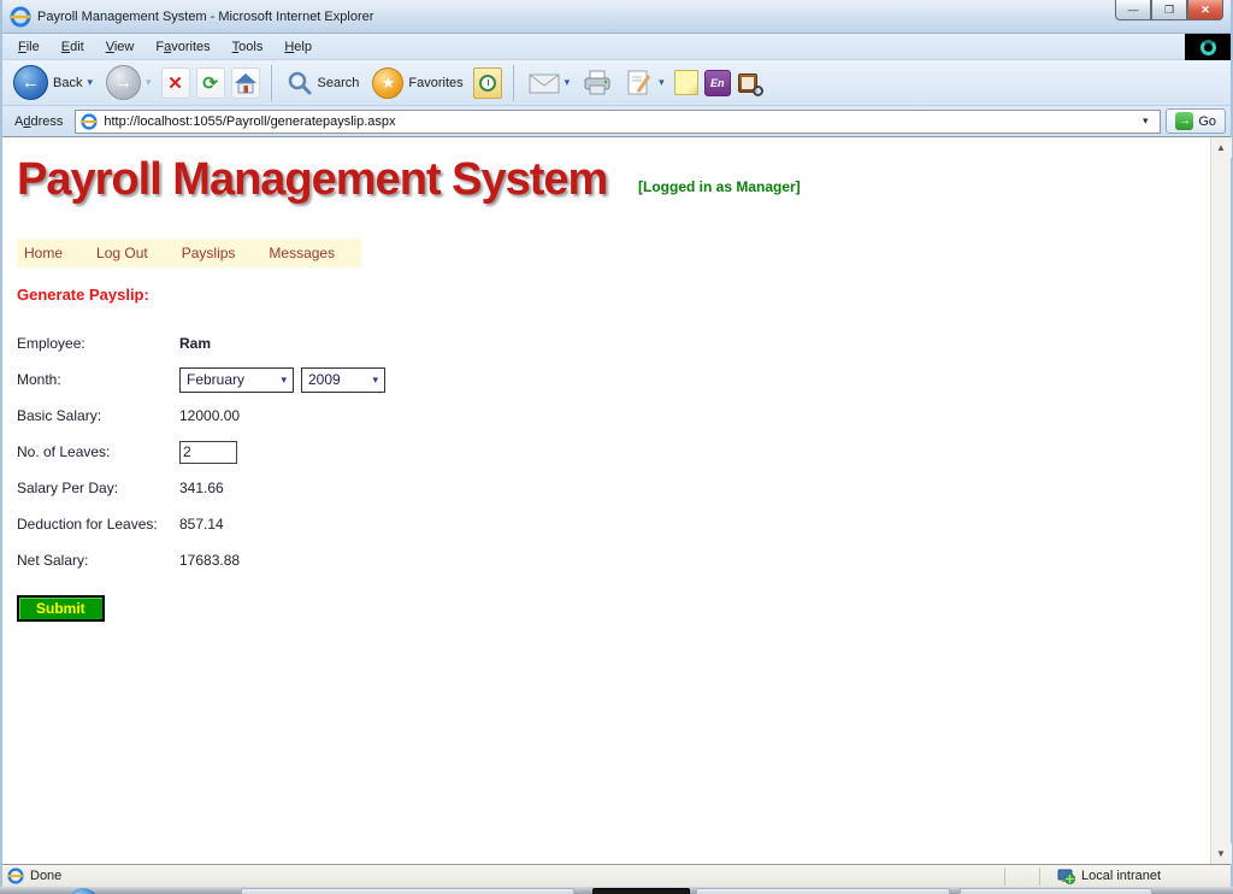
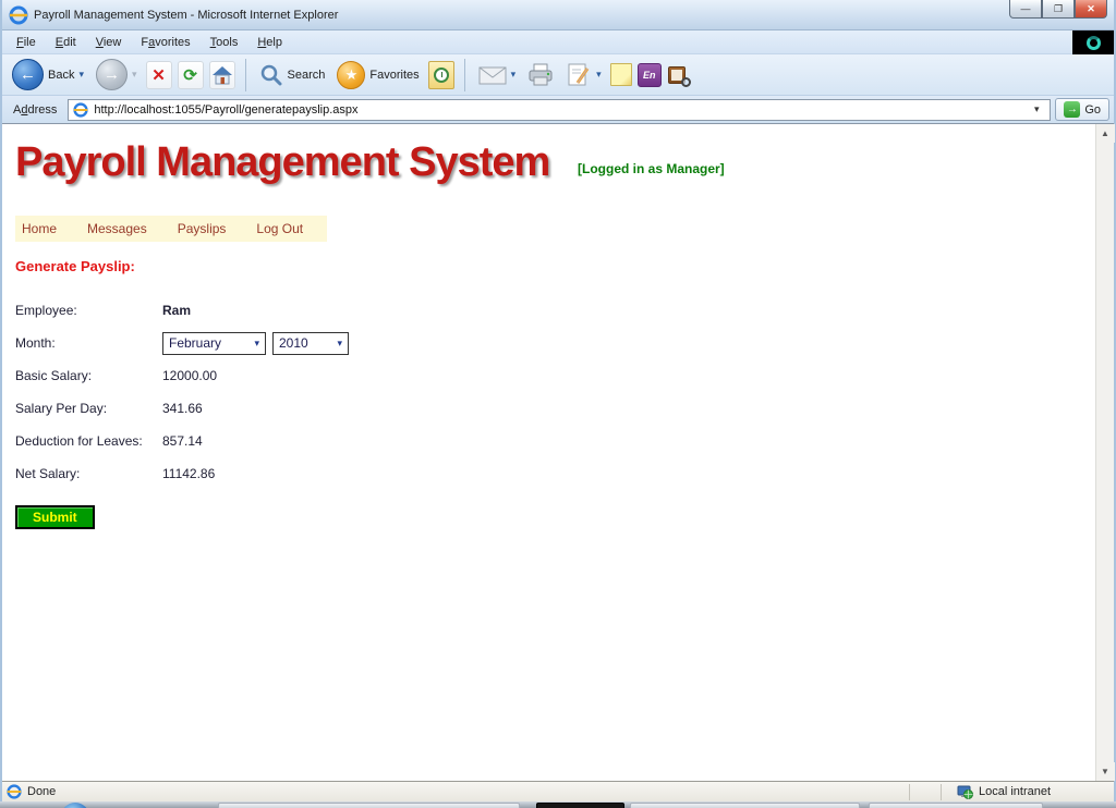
  Payroll Management System - Microsoft Internet Explorer
  —
  ❐
  ✕
  File
  Edit
  View
  Favorites
  Tools
  Help
  ←
  Back
  ▾
  →
  ▾
  ✕
  ⟳
  Search
  ★
  Favorites
  ▾
  ▾
  En
  Address
  http://localhost:1055/Payroll/generatepayslip.aspx
  ▾
  →
  Go
  Payroll Management System
  [Logged in as Manager]
  Home
- Log Out
+ Messages
  Payslips
- Messages
+ Log Out
  Generate Payslip:
  Employee:
  Ram
  Month:
  February
  ▾
- 2009
+ 2010
  ▾
  Basic Salary:
  12000.00
- No. of Leaves:
- 2
  Salary Per Day:
  341.66
  Deduction for Leaves:
  857.14
  Net Salary:
- 17683.88
+ 11142.86
  Submit
  ▲
  ▼
  Done
  Local intranet
